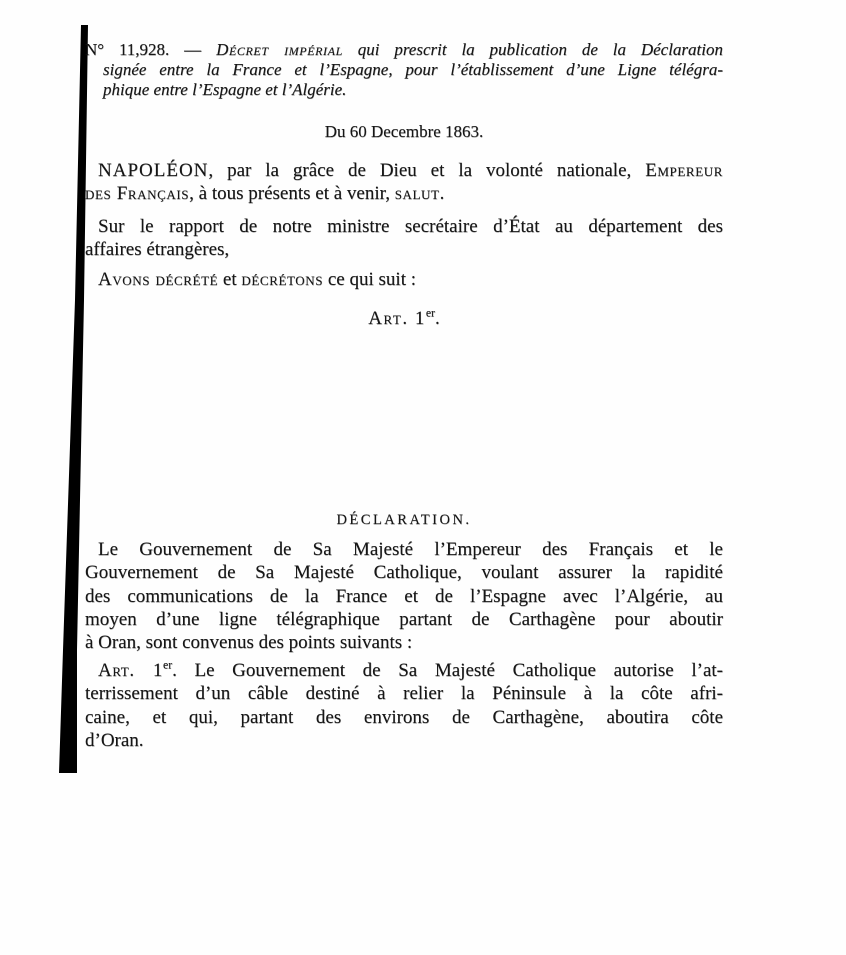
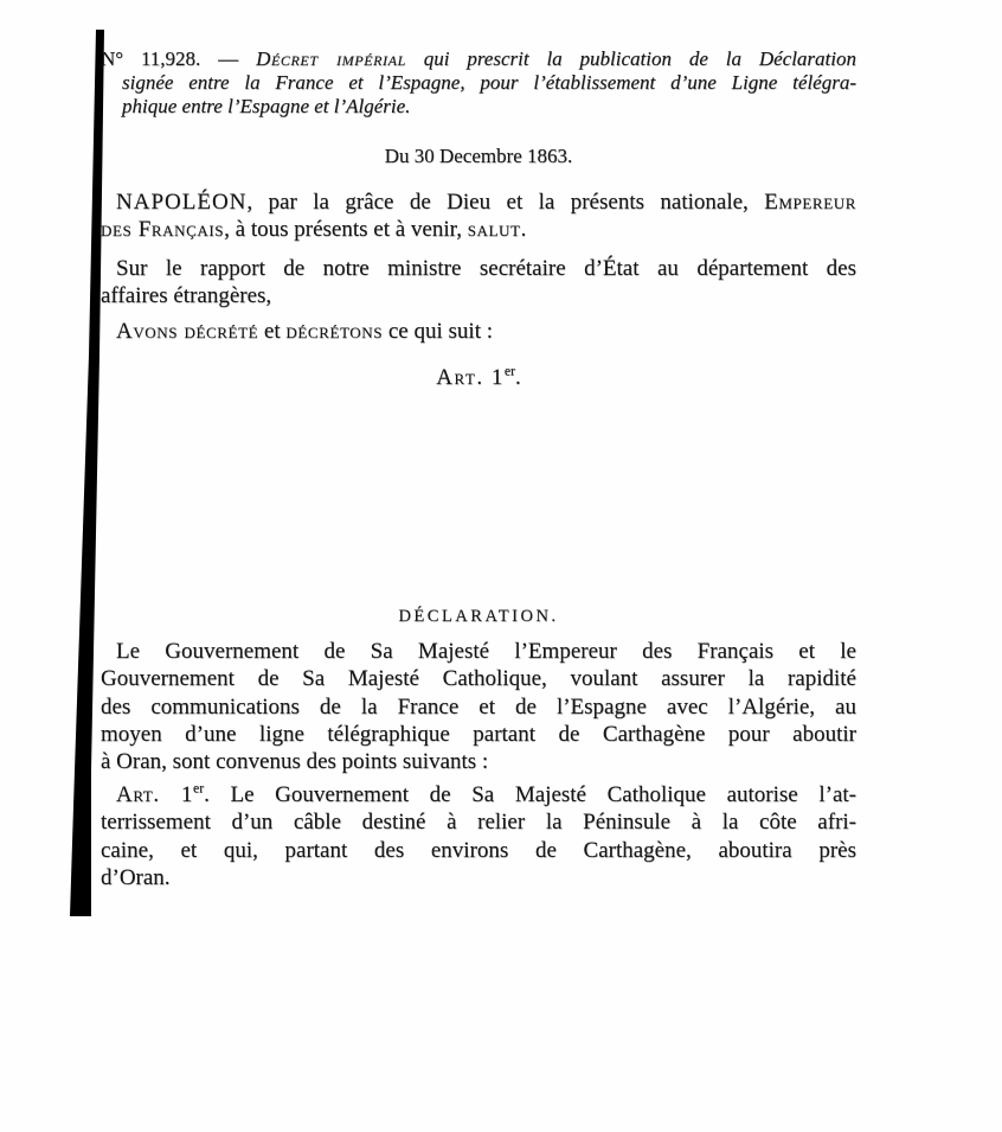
  N° 11,928. — Décret impérial qui prescrit la publication de la Déclaration
  signée entre la France et l’Espagne, pour l’établissement d’une Ligne télégra-
  phique entre l’Espagne et l’Algérie.
- Du 60 Decembre 1863.
+ Du 30 Decembre 1863.
- NAPOLÉON, par la grâce de Dieu et la volonté nationale, Empereur
+ NAPOLÉON, par la grâce de Dieu et la présents nationale, Empereur
  des Français, à tous présents et à venir, salut.
  Sur le rapport de notre ministre secrétaire d’État au département des
  affaires étrangères,
  Avons décrété et décrétons ce qui suit :
  Art. 1er.
  DÉCLARATION.
  Le Gouvernement de Sa Majesté l’Empereur des Français et le
  Gouvernement de Sa Majesté Catholique, voulant assurer la rapidité
  des communications de la France et de l’Espagne avec l’Algérie, au
  moyen d’une ligne télégraphique partant de Carthagène pour aboutir
  à Oran, sont convenus des points suivants :
  Art. 1er. Le Gouvernement de Sa Majesté Catholique autorise l’at-
  terrissement d’un câble destiné à relier la Péninsule à la côte afri-
- caine, et qui, partant des environs de Carthagène, aboutira côte
+ caine, et qui, partant des environs de Carthagène, aboutira près
  d’Oran.
